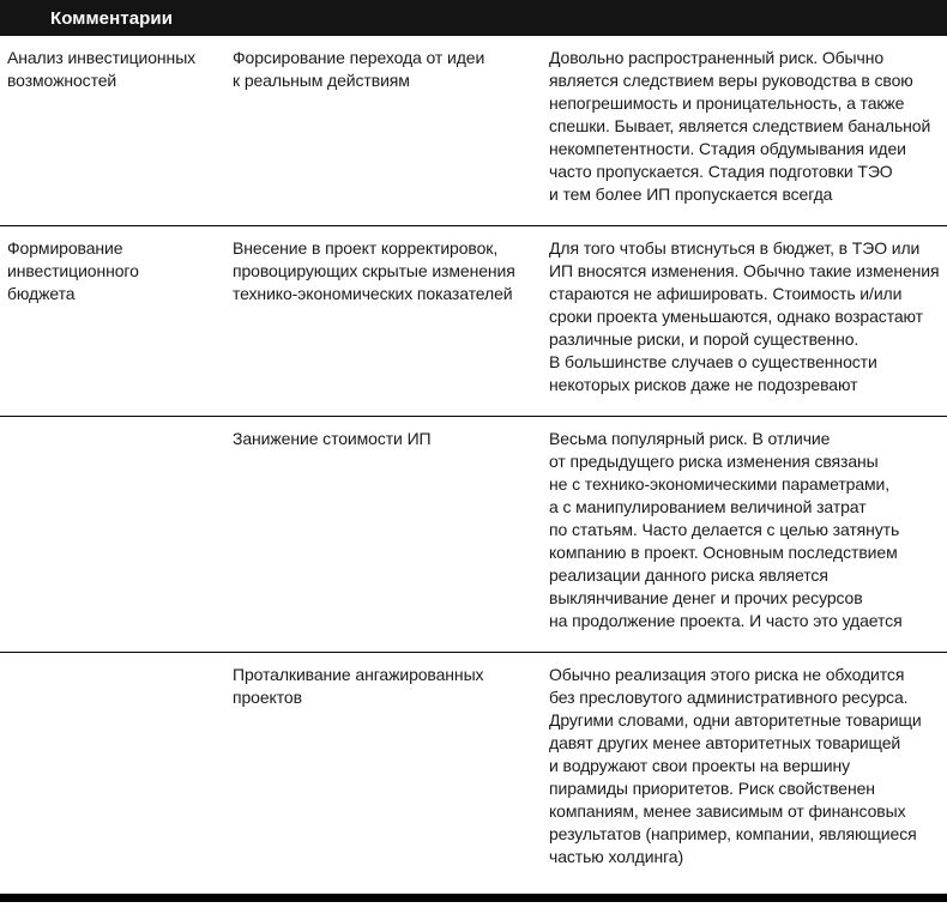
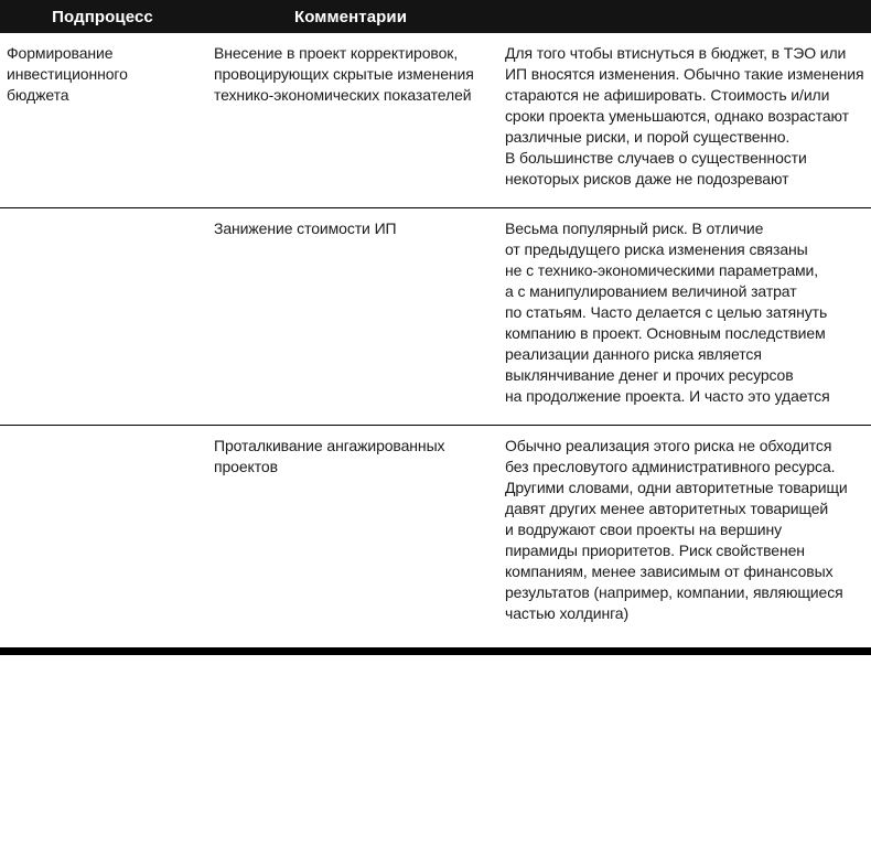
+ Подпроцесс
  Комментарии
- Анализ инвестиционных
- возможностей
- Форсирование перехода от идеи
- к реальным действиям
- Довольно распространенный риск. Обычно
- является следствием веры руководства в свою
- непогрешимость и проницательность, а также
- спешки. Бывает, является следствием банальной
- некомпетентности. Стадия обдумывания идеи
- часто пропускается. Стадия подготовки ТЭО
- и тем более ИП пропускается всегда
  Формирование
  инвестиционного бюджета
  Внесение в проект корректировок,
  провоцирующих скрытые изменения
  технико-экономических показателей
  Для того чтобы втиснуться в бюджет, в ТЭО или
  ИП вносятся изменения. Обычно такие изменения
  стараются не афишировать. Стоимость и/или
  сроки проекта уменьшаются, однако возрастают
  различные риски, и порой существенно.
  В большинстве случаев о существенности
  некоторых рисков даже не подозревают
  Занижение стоимости ИП
  Весьма популярный риск. В отличие
  от предыдущего риска изменения связаны
  не с технико-экономическими параметрами,
  а с манипулированием величиной затрат
  по статьям. Часто делается с целью затянуть
  компанию в проект. Основным последствием
  реализации данного риска является
  выклянчивание денег и прочих ресурсов
  на продолжение проекта. И часто это удается
  Проталкивание ангажированных
  проектов
  Обычно реализация этого риска не обходится
  без пресловутого административного ресурса.
  Другими словами, одни авторитетные товарищи
  давят других менее авторитетных товарищей
  и водружают свои проекты на вершину
  пирамиды приоритетов. Риск свойственен
  компаниям, менее зависимым от финансовых
  результатов (например, компании, являющиеся
  частью холдинга)
